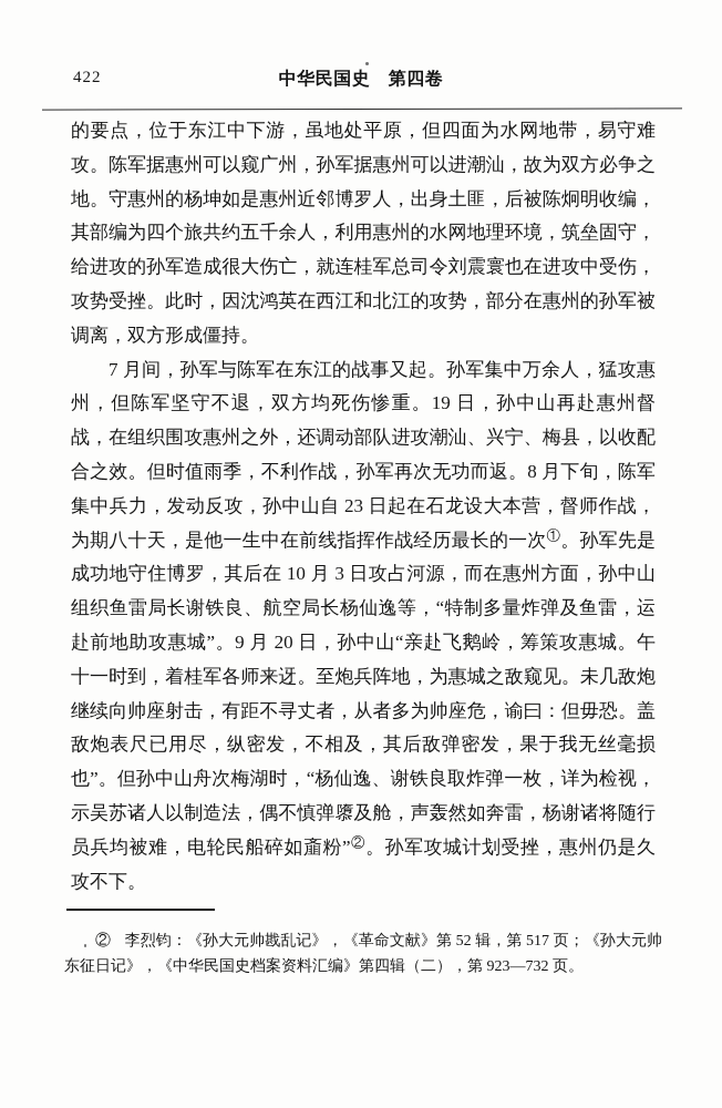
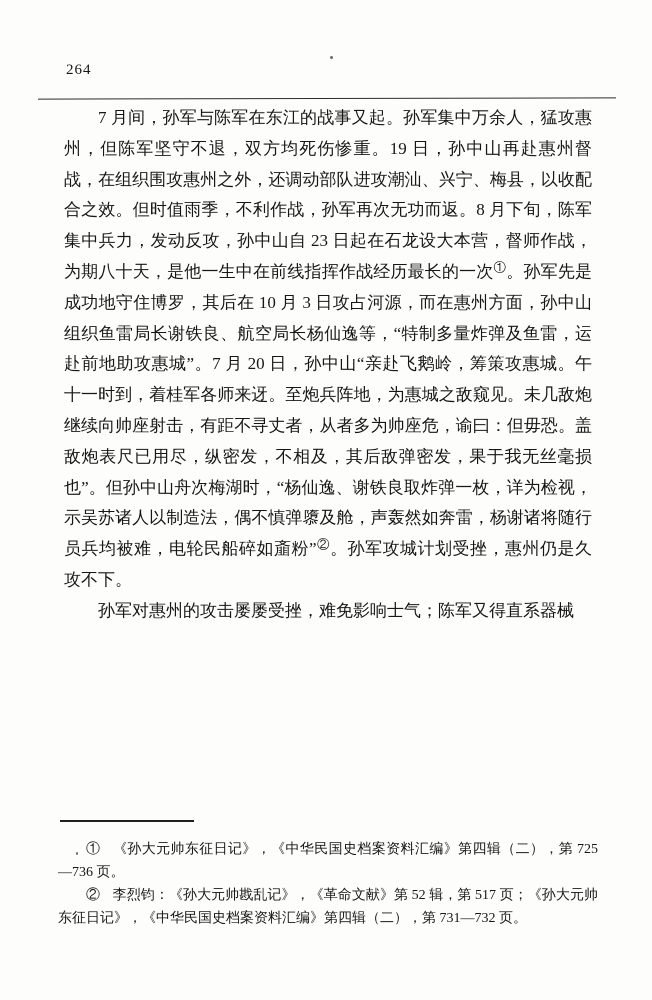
- 422
+ 264
- 中华民国史 第四卷
- 的要点，位于东江中下游，虽地处平原，但四面为水网地带，易守难攻。陈军据惠州可以窥广州，孙军据惠州可以进潮汕，故为双方必争之地。守惠州的杨坤如是惠州近邻博罗人，出身土匪，后被陈炯明收编，其部编为四个旅共约五千余人，利用惠州的水网地理环境，筑垒固守，给进攻的孙军造成很大伤亡，就连桂军总司令刘震寰也在进攻中受伤，攻势受挫。此时，因沈鸿英在西江和北江的攻势，部分在惠州的孙军被调离，双方形成僵持。
- 7 月间，孙军与陈军在东江的战事又起。孙军集中万余人，猛攻惠州，但陈军坚守不退，双方均死伤惨重。19 日，孙中山再赴惠州督战，在组织围攻惠州之外，还调动部队进攻潮汕、兴宁、梅县，以收配合之效。但时值雨季，不利作战，孙军再次无功而返。8 月下旬，陈军集中兵力，发动反攻，孙中山自 23 日起在石龙设大本营，督师作战，为期八十天，是他一生中在前线指挥作战经历最长的一次①。孙军先是成功地守住博罗，其后在 10 月 3 日攻占河源，而在惠州方面，孙中山组织鱼雷局长谢铁良、航空局长杨仙逸等，“特制多量炸弹及鱼雷，运赴前地助攻惠城”。9 月 20 日，孙中山“亲赴飞鹅岭，筹策攻惠城。午十一时到，着桂军各师来迓。至炮兵阵地，为惠城之敌窥见。未几敌炮继续向帅座射击，有距不寻丈者，从者多为帅座危，谕曰：但毋恐。盖敌炮表尺已用尽，纵密发，不相及，其后敌弹密发，果于我无丝毫损也”。但孙中山舟次梅湖时，“杨仙逸、谢铁良取炸弹一枚，详为检视，示吴苏诸人以制造法，偶不慎弹隳及舱，声轰然如奔雷，杨谢诸将随行员兵均被难，电轮民船碎如齑粉”②。孙军攻城计划受挫，惠州仍是久攻不下。
+ 7 月间，孙军与陈军在东江的战事又起。孙军集中万余人，猛攻惠州，但陈军坚守不退，双方均死伤惨重。19 日，孙中山再赴惠州督战，在组织围攻惠州之外，还调动部队进攻潮汕、兴宁、梅县，以收配合之效。但时值雨季，不利作战，孙军再次无功而返。8 月下旬，陈军集中兵力，发动反攻，孙中山自 23 日起在石龙设大本营，督师作战，为期八十天，是他一生中在前线指挥作战经历最长的一次①。孙军先是成功地守住博罗，其后在 10 月 3 日攻占河源，而在惠州方面，孙中山组织鱼雷局长谢铁良、航空局长杨仙逸等，“特制多量炸弹及鱼雷，运赴前地助攻惠城”。7 月 20 日，孙中山“亲赴飞鹅岭，筹策攻惠城。午十一时到，着桂军各师来迓。至炮兵阵地，为惠城之敌窥见。未几敌炮继续向帅座射击，有距不寻丈者，从者多为帅座危，谕曰：但毋恐。盖敌炮表尺已用尽，纵密发，不相及，其后敌弹密发，果于我无丝毫损也”。但孙中山舟次梅湖时，“杨仙逸、谢铁良取炸弹一枚，详为检视，示吴苏诸人以制造法，偶不慎弹隳及舱，声轰然如奔雷，杨谢诸将随行员兵均被难，电轮民船碎如齑粉”②。孙军攻城计划受挫，惠州仍是久攻不下。
+ 孙军对惠州的攻击屡屡受挫，难免影响士气；陈军又得直系器械
+ ① 《孙大元帅东征日记》，《中华民国史档案资料汇编》第四辑（二），第 725—736 页。
- ② 李烈钧：《孙大元帅戡乱记》，《革命文献》第 52 辑，第 517 页；《孙大元帅东征日记》，《中华民国史档案资料汇编》第四辑（二），第 923—732 页。
+ ② 李烈钧：《孙大元帅戡乱记》，《革命文献》第 52 辑，第 517 页；《孙大元帅东征日记》，《中华民国史档案资料汇编》第四辑（二），第 731—732 页。
